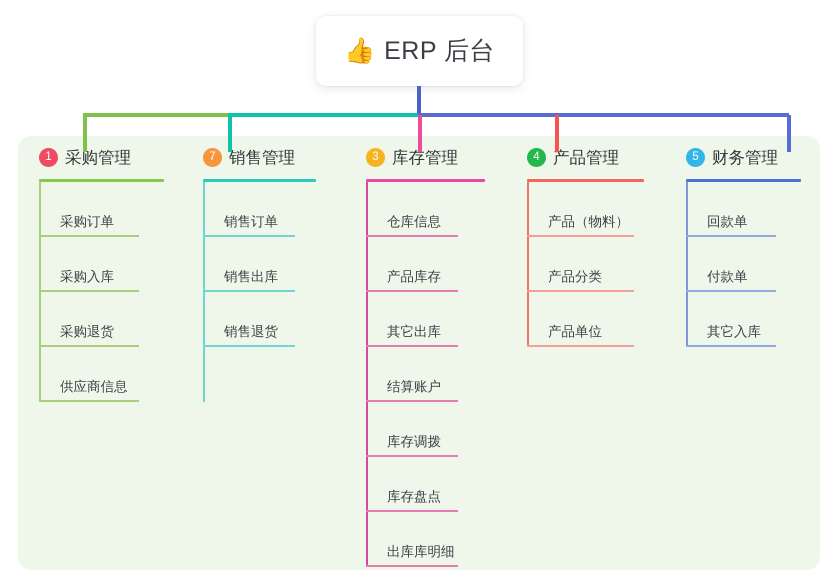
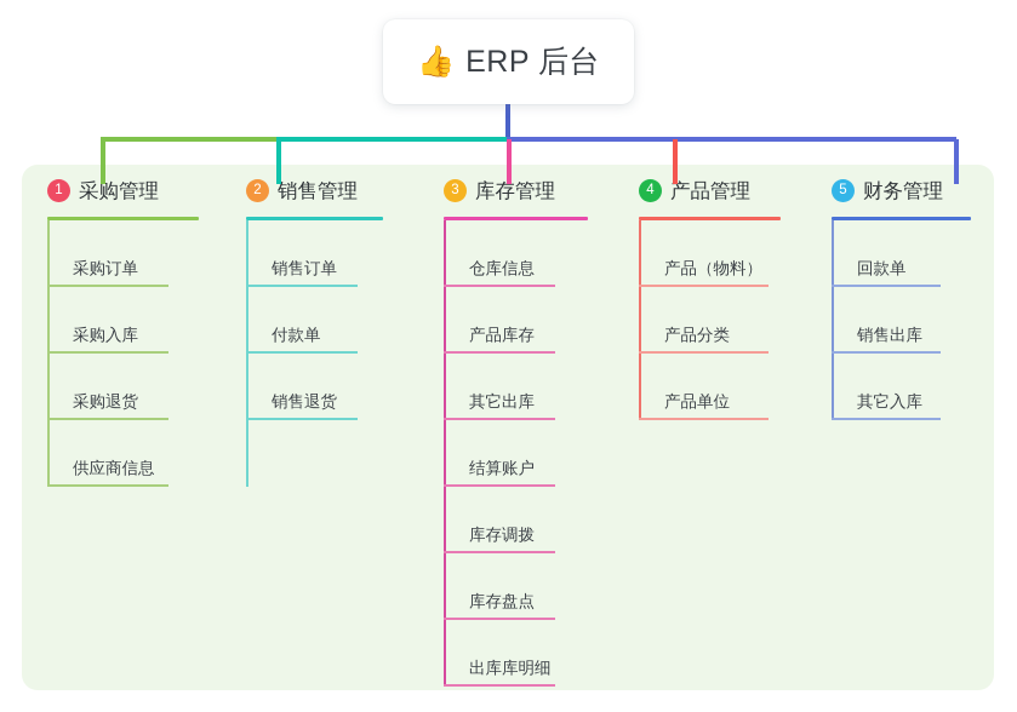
  👍
  ERP 后台
  1
  采购管理
  采购订单
  采购入库
  采购退货
  供应商信息
- 7
+ 2
  销售管理
  销售订单
- 销售出库
+ 付款单
  销售退货
  3
  库存管理
  仓库信息
  产品库存
  其它出库
  结算账户
  库存调拨
  库存盘点
  出库库明细
  4
  产品管理
  产品（物料）
  产品分类
  产品单位
  5
  财务管理
  回款单
- 付款单
+ 销售出库
  其它入库
